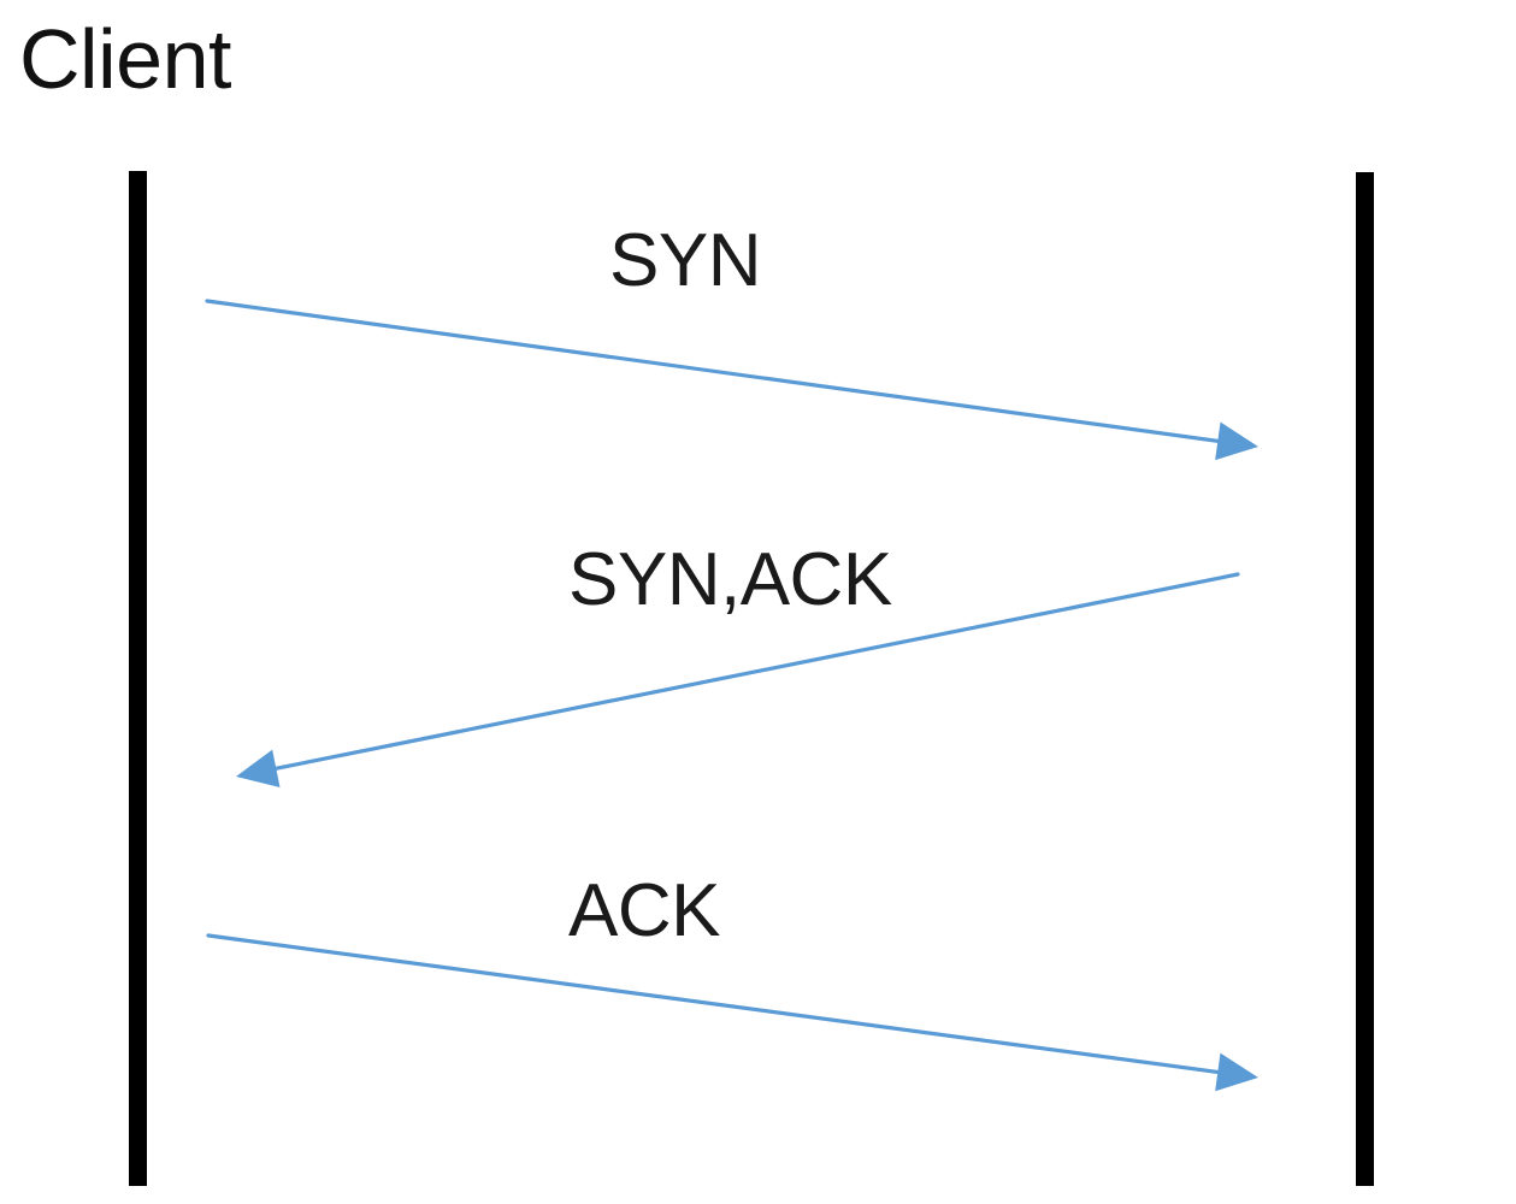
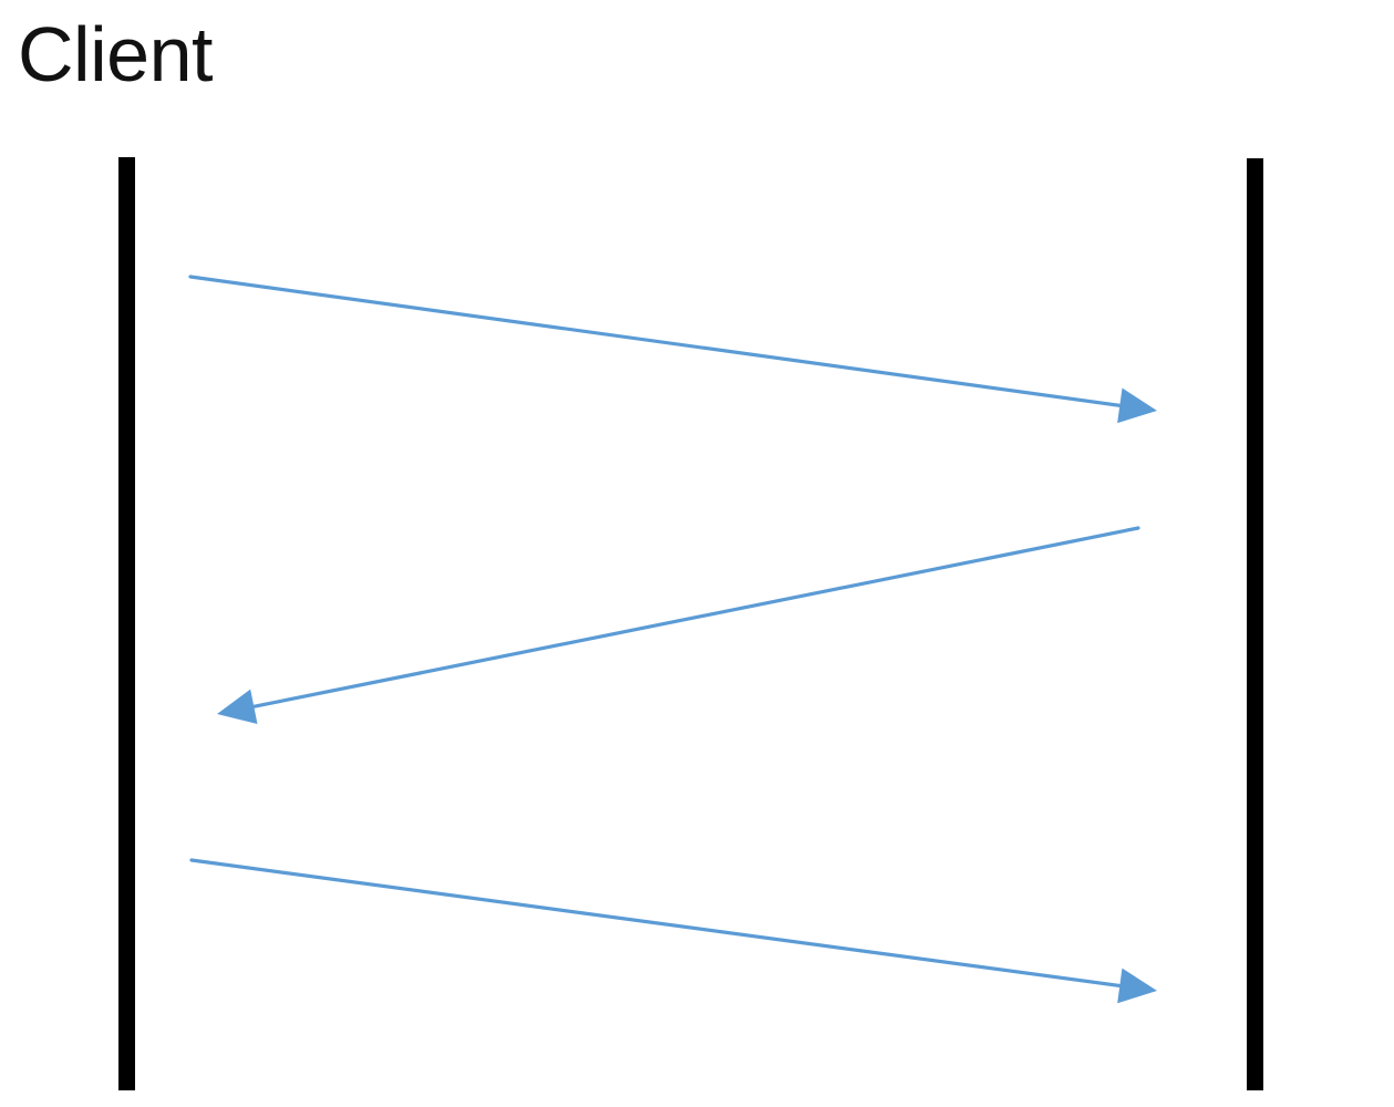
  Client
- SYN
- SYN,ACK
- ACK
